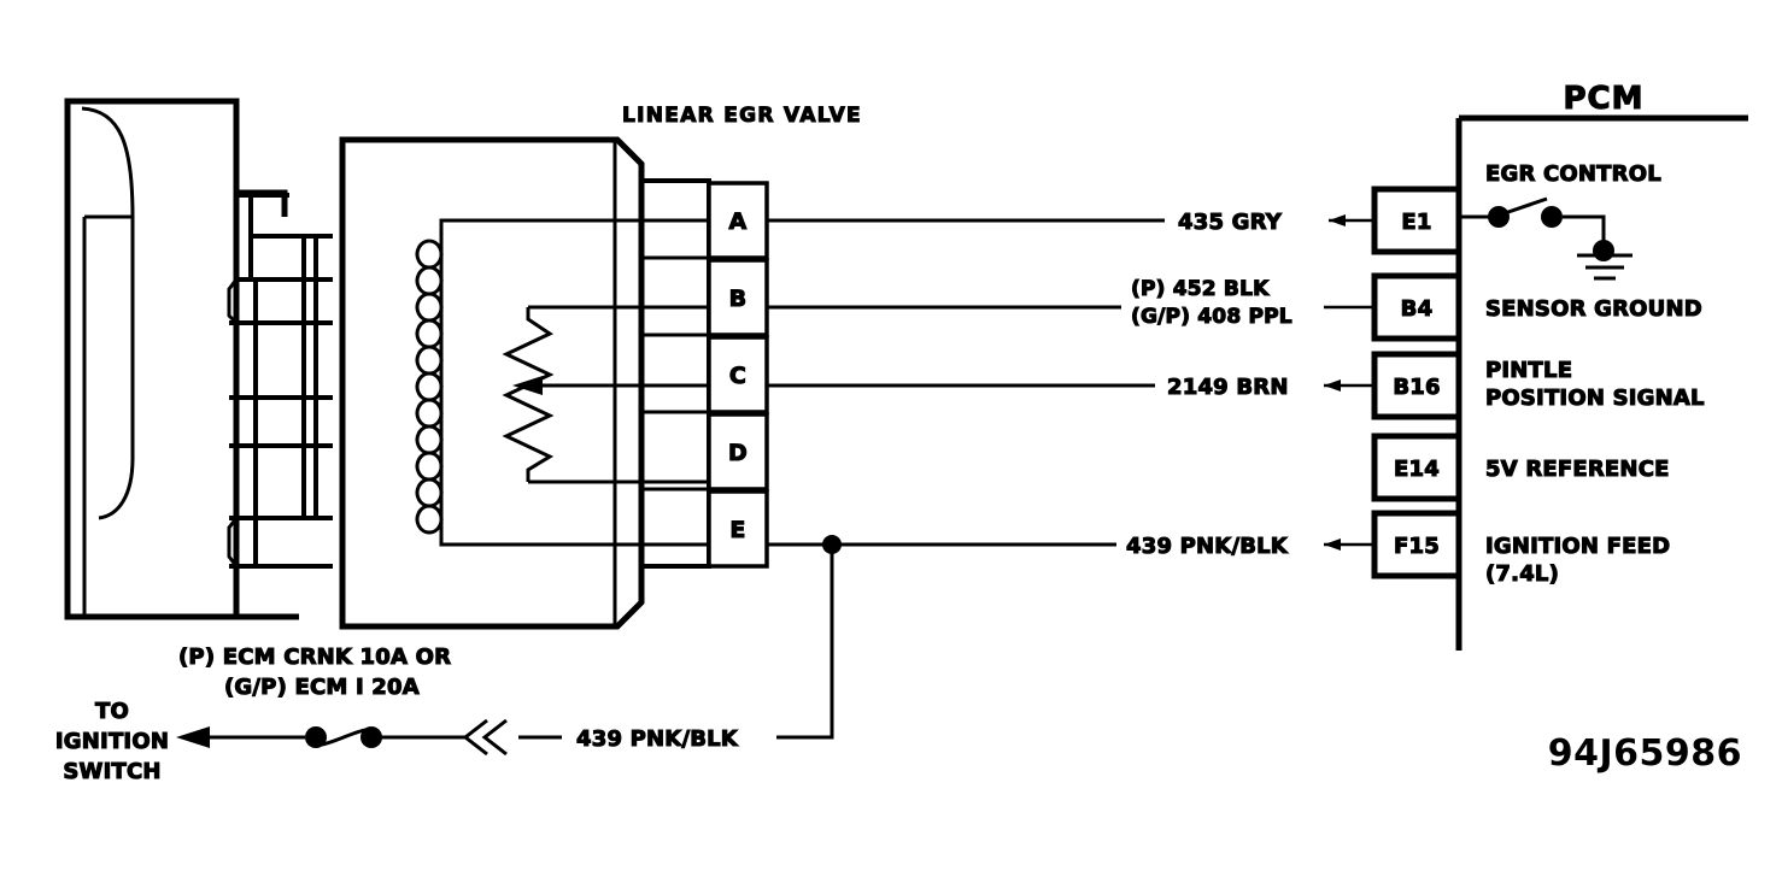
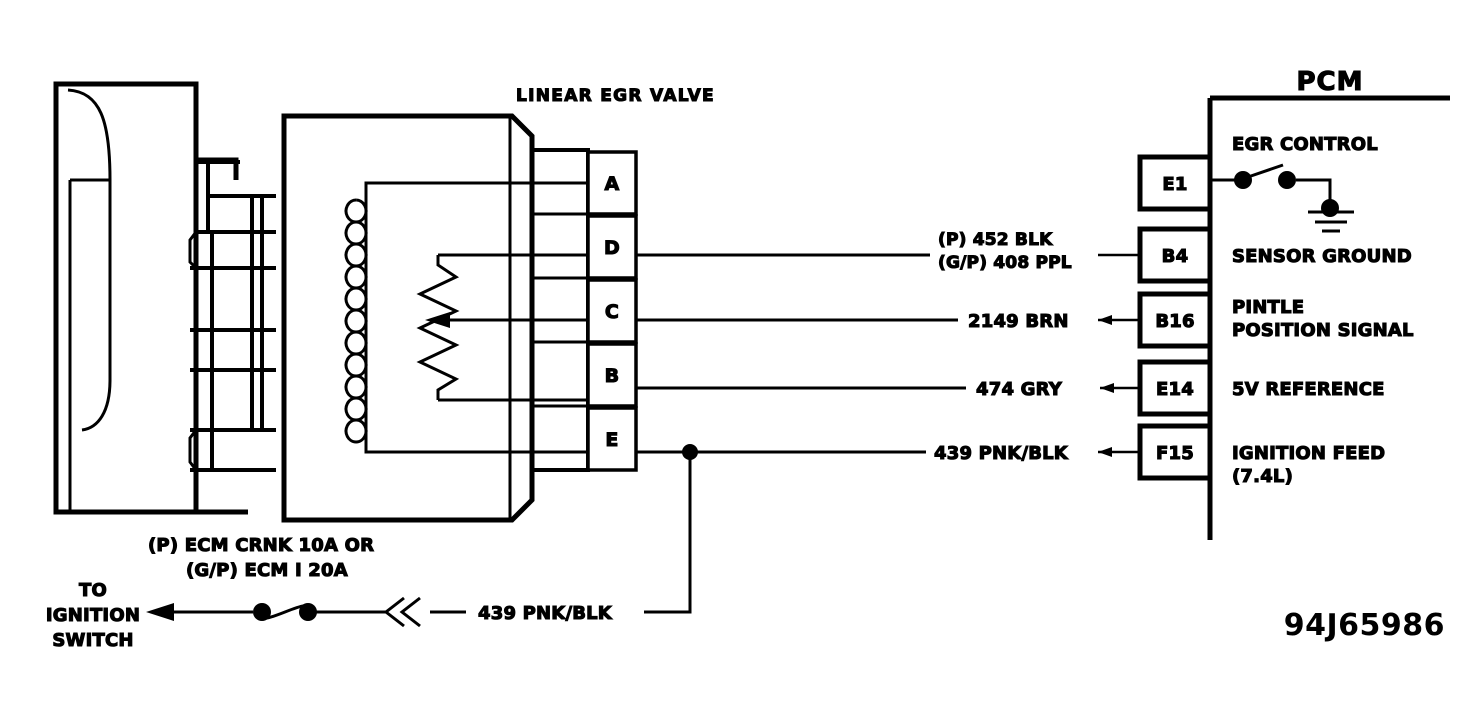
  LINEAR EGR VALVE
  A
- B
+ D
  C
- D
+ B
  E
- 435 GRY
  (P) 452 BLK
  (G/P) 408 PPL
  2149 BRN
+ 474 GRY
  439 PNK/BLK
  E1
  B4
  B16
  E14
  F15
  PCM
  EGR CONTROL
  SENSOR GROUND
  PINTLE
  POSITION SIGNAL
  5V REFERENCE
  IGNITION FEED
  (7.4L)
  439 PNK/BLK
  (P) ECM CRNK 10A OR
  (G/P) ECM I 20A
  TO
  IGNITION
  SWITCH
  94J65986
